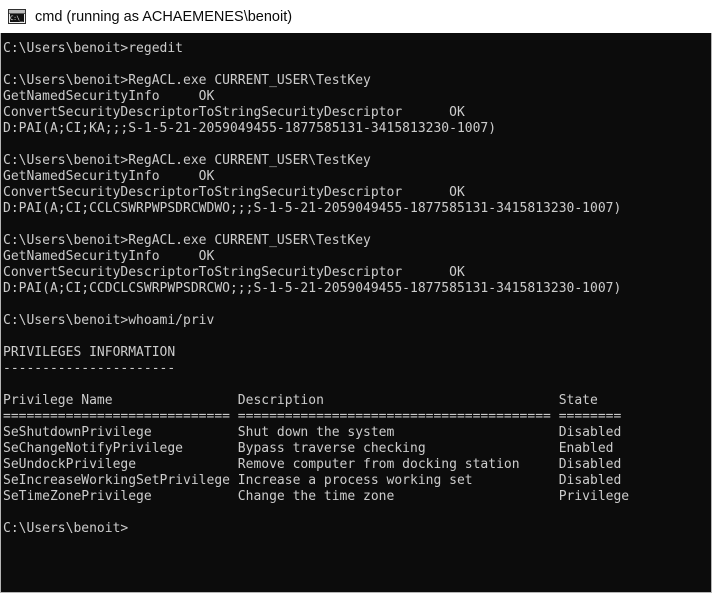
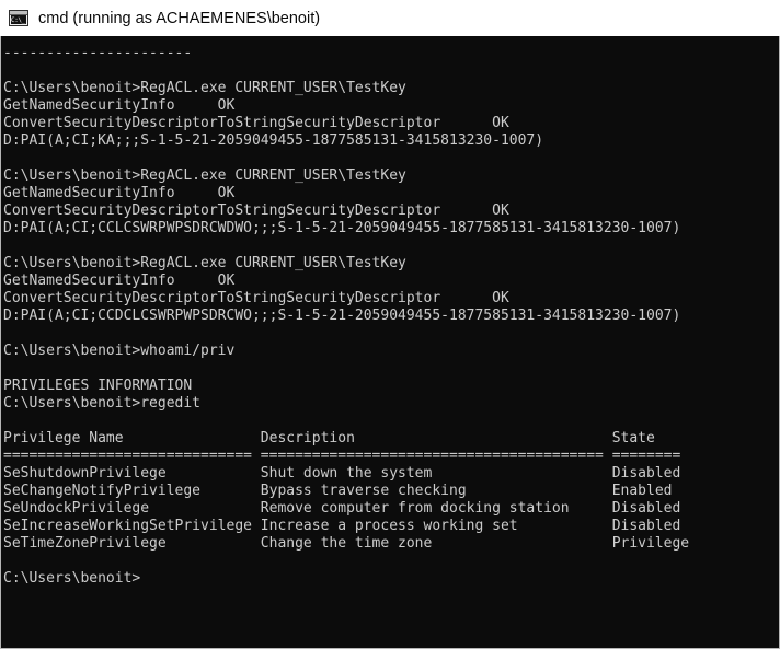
  cmd (running as ACHAEMENES\benoit)
- C:\Users\benoit>regedit
+ ----------------------
  C:\Users\benoit>RegACL.exe CURRENT_USER\TestKey
  GetNamedSecurityInfo OK
  ConvertSecurityDescriptorToStringSecurityDescriptor OK
  D:PAI(A;CI;KA;;;S-1-5-21-2059049455-1877585131-3415813230-1007)
  C:\Users\benoit>RegACL.exe CURRENT_USER\TestKey
  GetNamedSecurityInfo OK
  ConvertSecurityDescriptorToStringSecurityDescriptor OK
  D:PAI(A;CI;CCLCSWRPWPSDRCWDWO;;;S-1-5-21-2059049455-1877585131-3415813230-1007)
  C:\Users\benoit>RegACL.exe CURRENT_USER\TestKey
  GetNamedSecurityInfo OK
  ConvertSecurityDescriptorToStringSecurityDescriptor OK
  D:PAI(A;CI;CCDCLCSWRPWPSDRCWO;;;S-1-5-21-2059049455-1877585131-3415813230-1007)
  C:\Users\benoit>whoami/priv
  PRIVILEGES INFORMATION
- ----------------------
+ C:\Users\benoit>regedit
  Privilege Name Description State
  ============================= ======================================== ========
  SeShutdownPrivilege Shut down the system Disabled
  SeChangeNotifyPrivilege Bypass traverse checking Enabled
  SeUndockPrivilege Remove computer from docking station Disabled
  SeIncreaseWorkingSetPrivilege Increase a process working set Disabled
  SeTimeZonePrivilege Change the time zone Privilege
  C:\Users\benoit>
